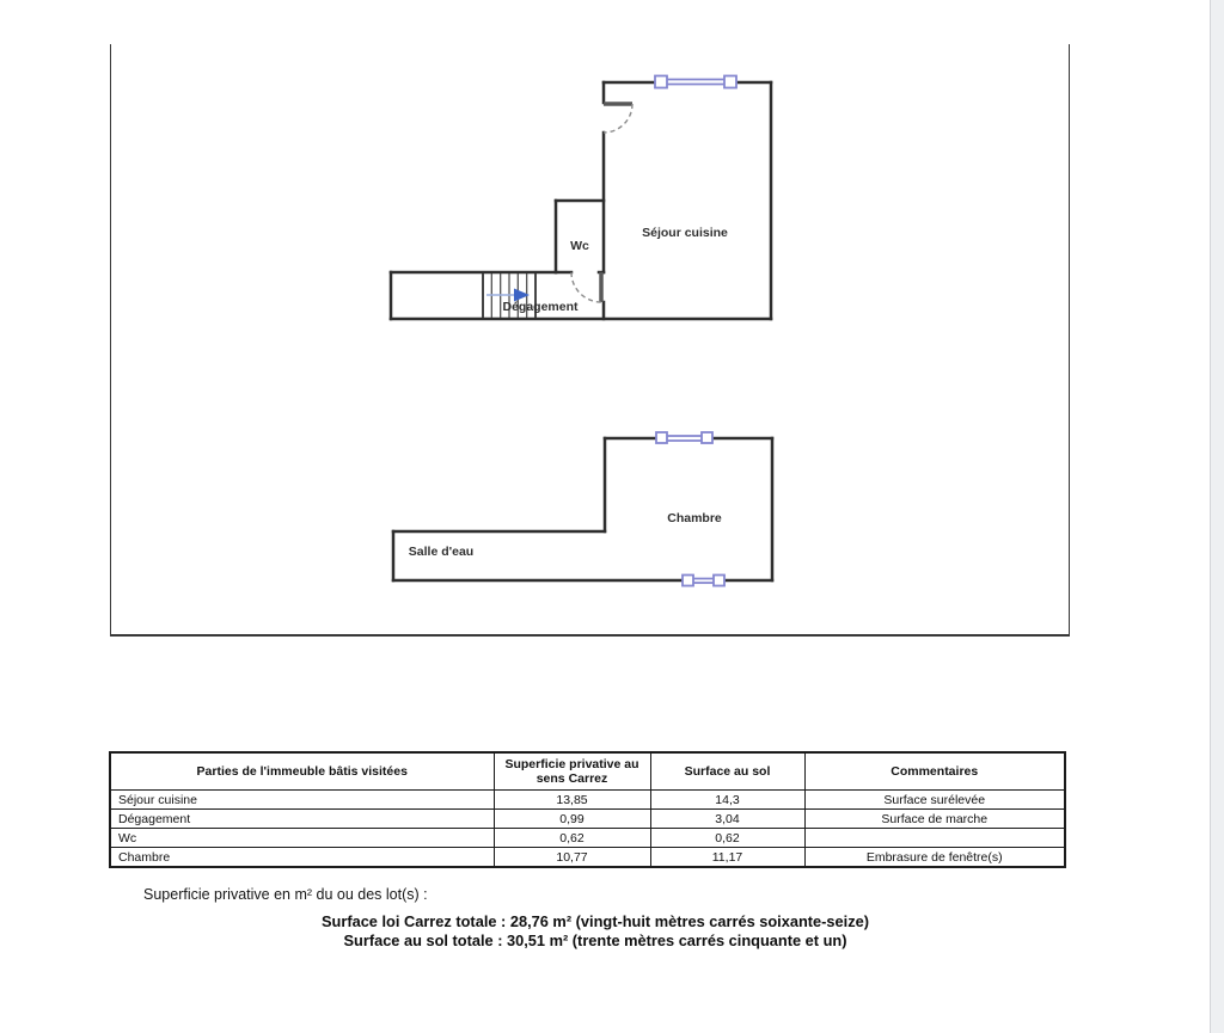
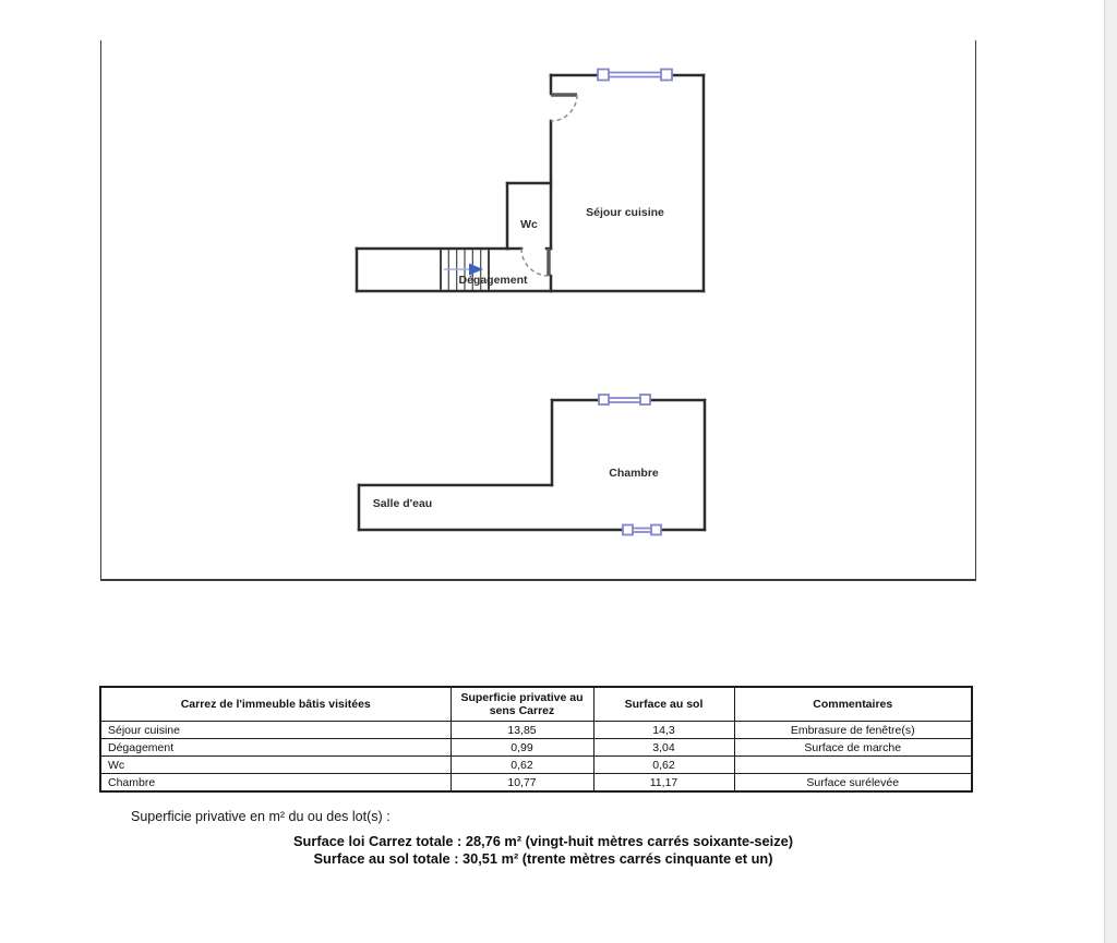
  Séjour cuisine
  Wc
  Dégagement
  Chambre
  Salle d'eau
- Parties de l'immeuble bâtis visitées	Superficie privative au sens Carrez	Surface au sol	Commentaires
+ Carrez de l'immeuble bâtis visitées	Superficie privative au sens Carrez	Surface au sol	Commentaires
- Séjour cuisine	13,85	14,3	Surface surélevée
+ Séjour cuisine	13,85	14,3	Embrasure de fenêtre(s)
  Dégagement	0,99	3,04	Surface de marche
  Wc	0,62	0,62
- Chambre	10,77	11,17	Embrasure de fenêtre(s)
+ Chambre	10,77	11,17	Surface surélevée
  Superficie privative en m² du ou des lot(s) :
  Surface loi Carrez totale : 28,76 m² (vingt-huit mètres carrés soixante-seize)
  Surface au sol totale : 30,51 m² (trente mètres carrés cinquante et un)
